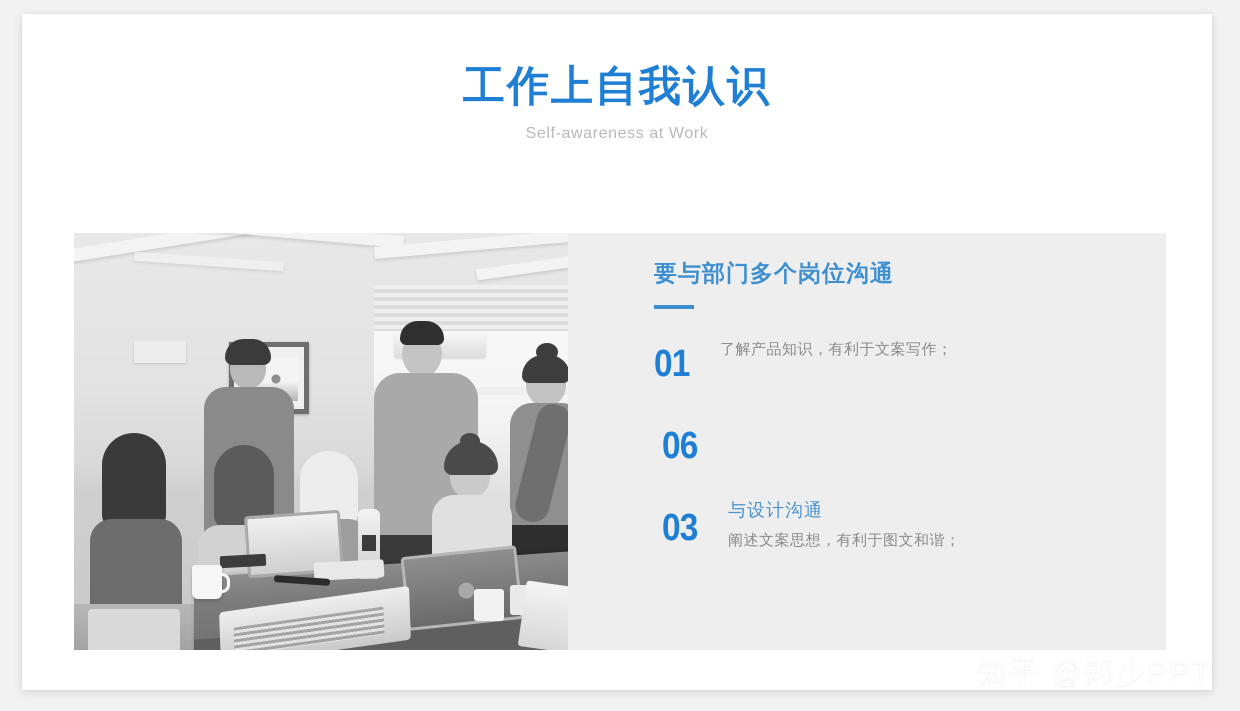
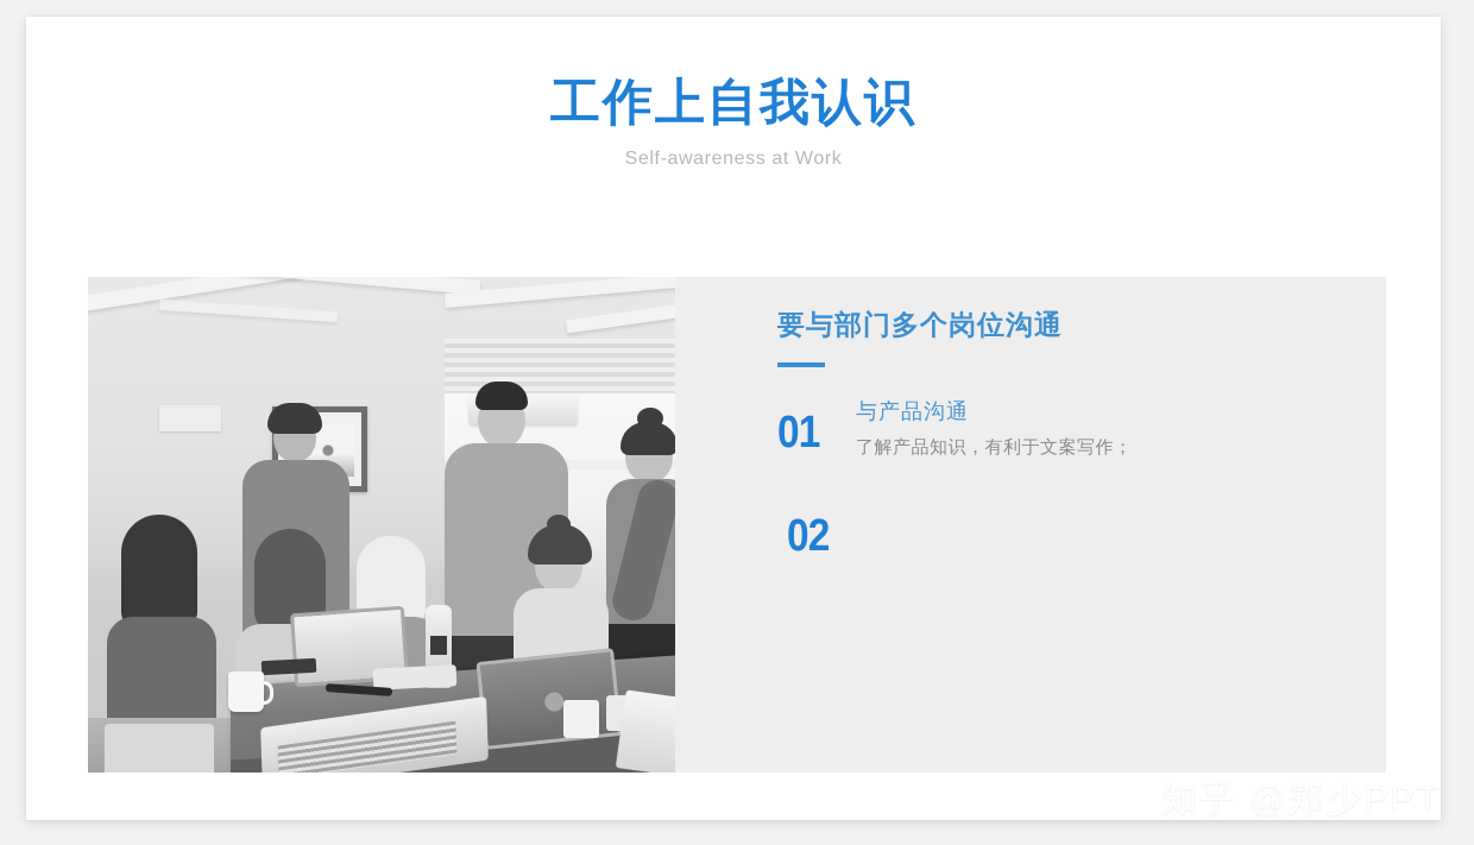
  工作上自我认识
  Self-awareness at Work
  要与部门多个岗位沟通
  01
+ 与产品沟通
  了解产品知识，有利于文案写作；
- 06
+ 02
- 03
- 与设计沟通
- 阐述文案思想，有利于图文和谐；
  知乎 @郑少PPT
